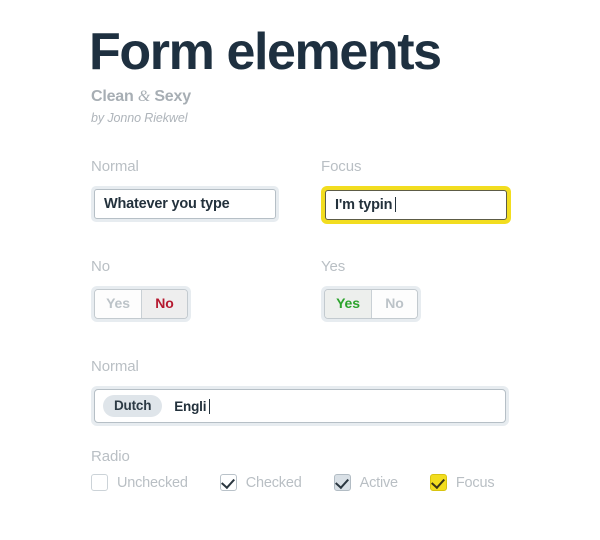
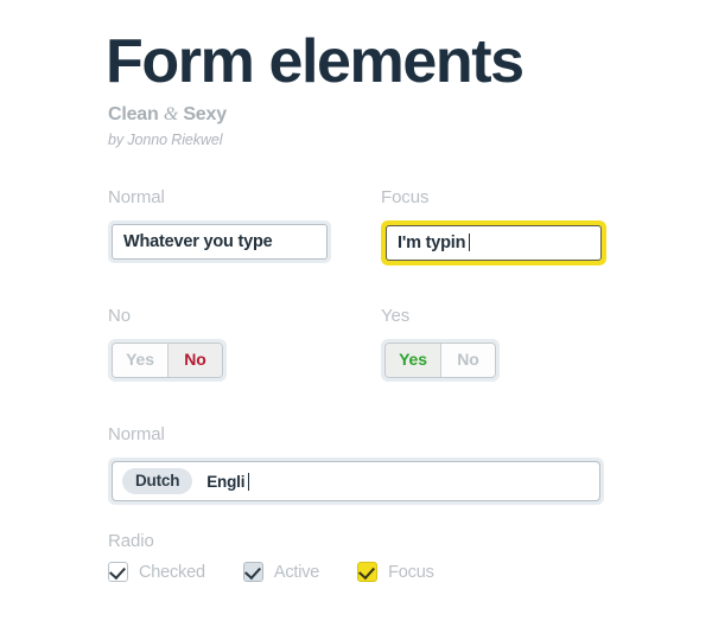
  Form elements
  Clean & Sexy
  by Jonno Riekwel
  Normal
  Whatever you type
  Focus
  I'm typin
  No
  Yes
  No
  Yes
  Yes
  No
  Normal
  Dutch
  Engli
  Radio
- Unchecked
  Checked
  Active
  Focus
